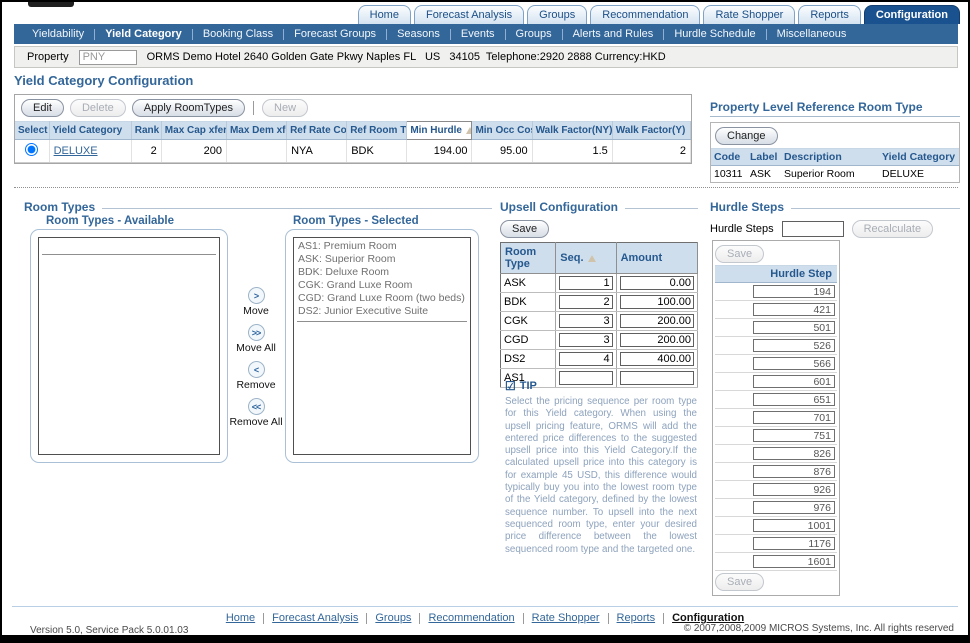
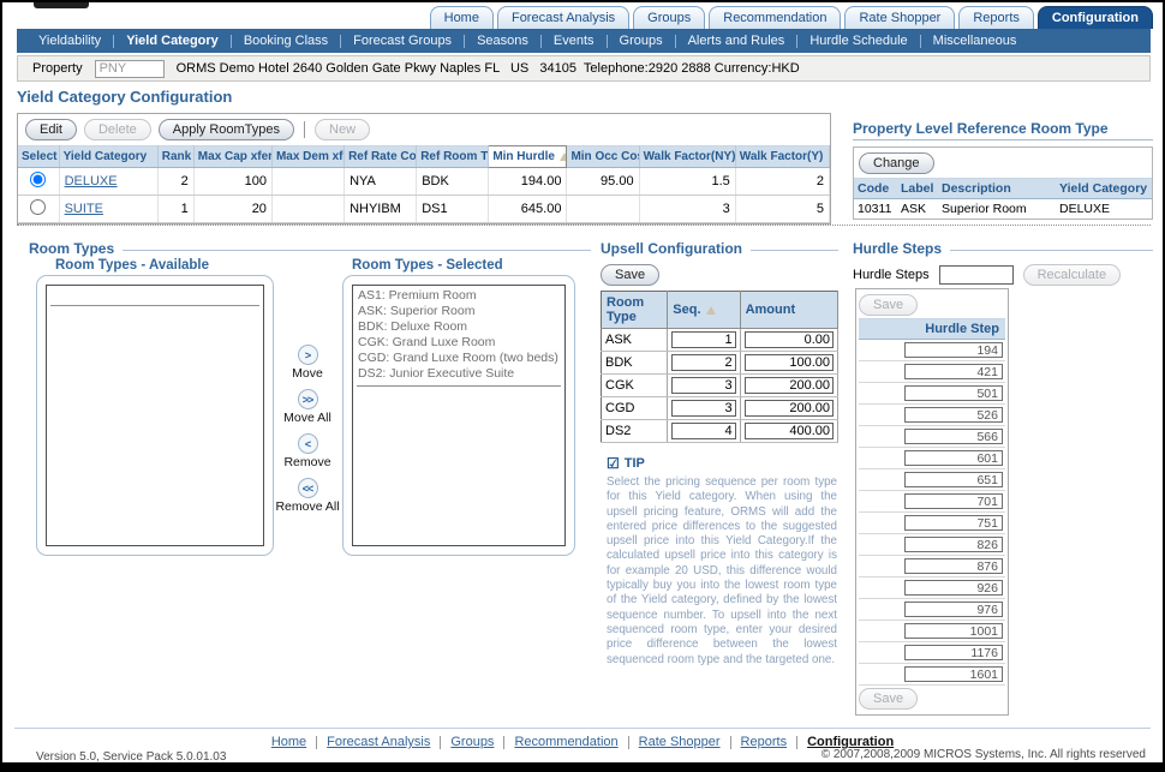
  Home
  Forecast Analysis
  Groups
  Recommendation
  Rate Shopper
  Reports
  Configuration
  Yieldability
  Yield Category
  Booking Class
  Forecast Groups
  Seasons
  Events
  Groups
  Alerts and Rules
  Hurdle Schedule
  Miscellaneous
  Property
  PNY
  ORMS Demo Hotel 2640 Golden Gate Pkwy Naples FL US 34105 Telephone:2920 2888 Currency:HKD
  Yield Category Configuration
  Edit
  Delete
  Apply RoomTypes
  New
  Select	Yield Category	Rank	Max Cap xfer	Max Dem xf	Ref Rate Co	Ref Room T	Min Hurdle	Min Occ Co	Walk Factor(NY)	Walk Factor(Y)
- 	DELUXE	2	200		NYA	BDK	194.00	95.00	1.5	2
+ 	DELUXE	2	100		NYA	BDK	194.00	95.00	1.5	2
+ 	SUITE	1	20		NHYIBM	DS1	645.00		3	5
  Property Level Reference Room Type
  Change
  Code	Label	Description	Yield Category
  10311	ASK	Superior Room	DELUXE
  Room Types
  Room Types - Available
  Room Types - Selected
  >
  Move
  >>
  Move All
  <
  Remove
  <<
  Remove All
  AS1: Premium Room
  ASK: Superior Room
  BDK: Deluxe Room
  CGK: Grand Luxe Room
  CGD: Grand Luxe Room (two beds)
  DS2: Junior Executive Suite
  Upsell Configuration
  Save
  Room Type	Seq.	Amount
  ASK	1	0.00
  BDK	2	100.00
  CGK	3	200.00
  CGD	3	200.00
  DS2	4	400.00
- AS1
  ☑
  TIP
- Select the pricing sequence per room type for this Yield category. When using the upsell pricing feature, ORMS will add the entered price differences to the suggested upsell price into this Yield Category.If the calculated upsell price into this category is for example 45 USD, this difference would typically buy you into the lowest room type of the Yield category, defined by the lowest sequence number. To upsell into the next sequenced room type, enter your desired price difference between the lowest sequenced room type and the targeted one.
+ Select the pricing sequence per room type for this Yield category. When using the upsell pricing feature, ORMS will add the entered price differences to the suggested upsell price into this Yield Category.If the calculated upsell price into this category is for example 20 USD, this difference would typically buy you into the lowest room type of the Yield category, defined by the lowest sequence number. To upsell into the next sequenced room type, enter your desired price difference between the lowest sequenced room type and the targeted one.
  Hurdle Steps
  Hurdle Steps
  Recalculate
  Save
  Hurdle Step
  194
  421
  501
  526
  566
  601
  651
  701
  751
  826
  876
  926
  976
  1001
  1176
  1601
  Save
  Home
  Forecast Analysis
  Groups
  Recommendation
  Rate Shopper
  Reports
  Configuration
  Version 5.0, Service Pack 5.0.01.03
  © 2007,2008,2009 MICROS Systems, Inc. All rights reserved
